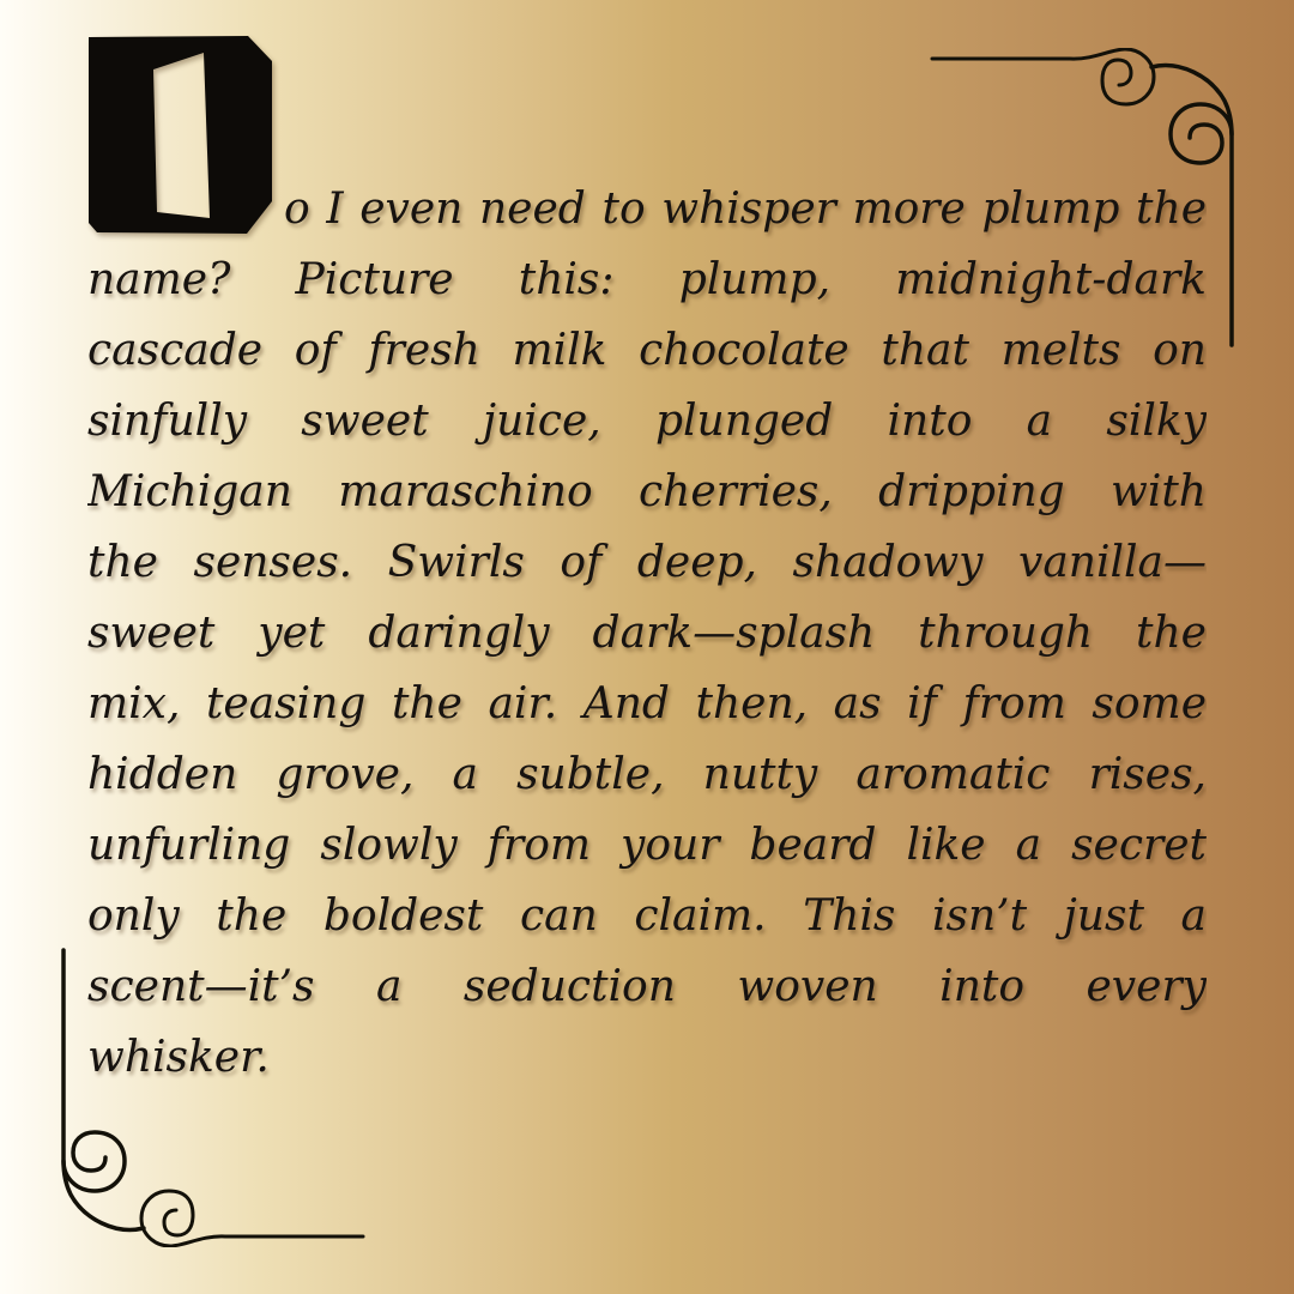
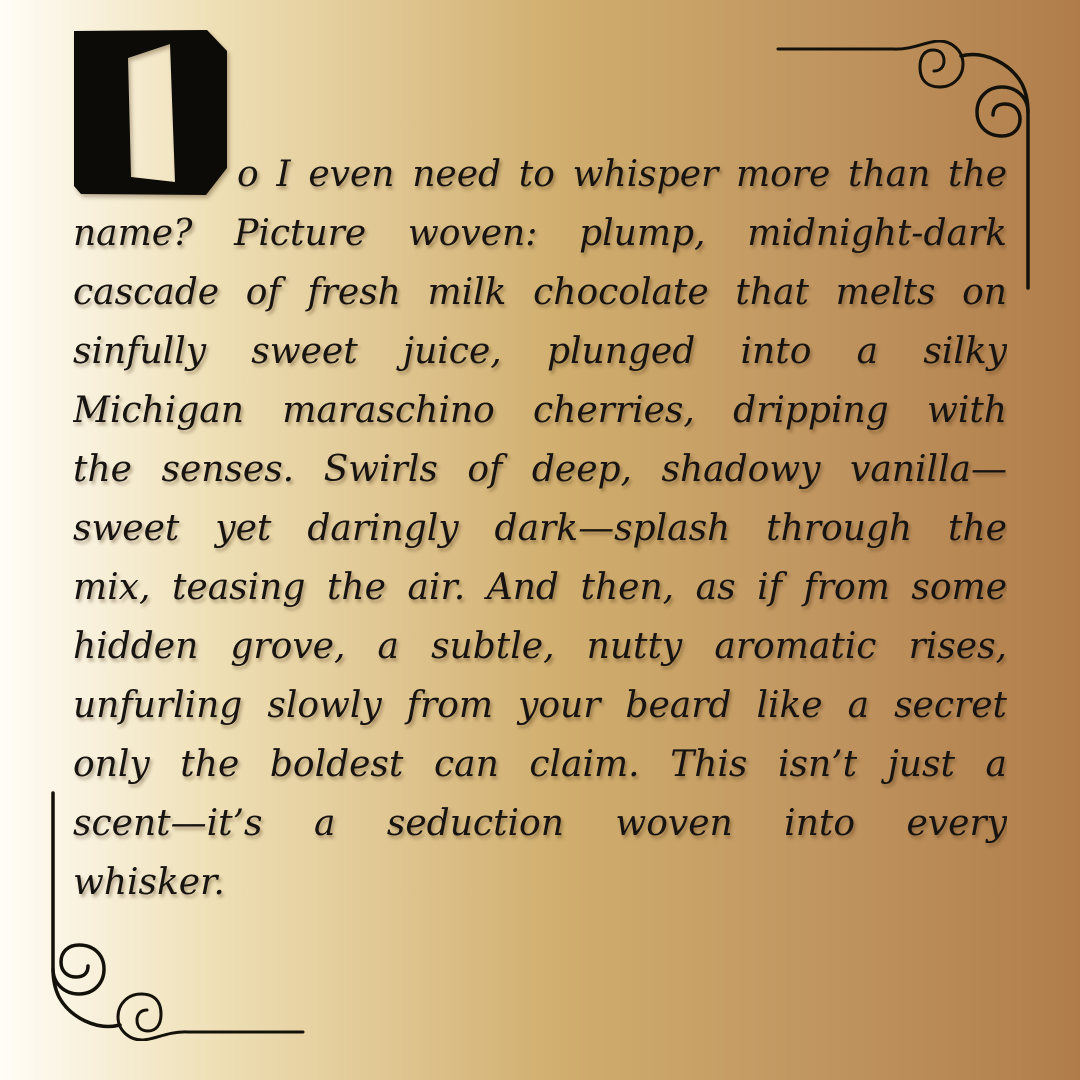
- o I even need to whisper more plump the
+ o I even need to whisper more than the
- name? Picture this: plump, midnight-dark
+ name? Picture woven: plump, midnight-dark
  cascade of fresh milk chocolate that melts on
  sinfully sweet juice, plunged into a silky
  Michigan maraschino cherries, dripping with
  the senses. Swirls of deep, shadowy vanilla—
  sweet yet daringly dark—splash through the
  mix, teasing the air. And then, as if from some
  hidden grove, a subtle, nutty aromatic rises,
  unfurling slowly from your beard like a secret
  only the boldest can claim. This isn’t just a
  scent—it’s a seduction woven into every
  whisker.
